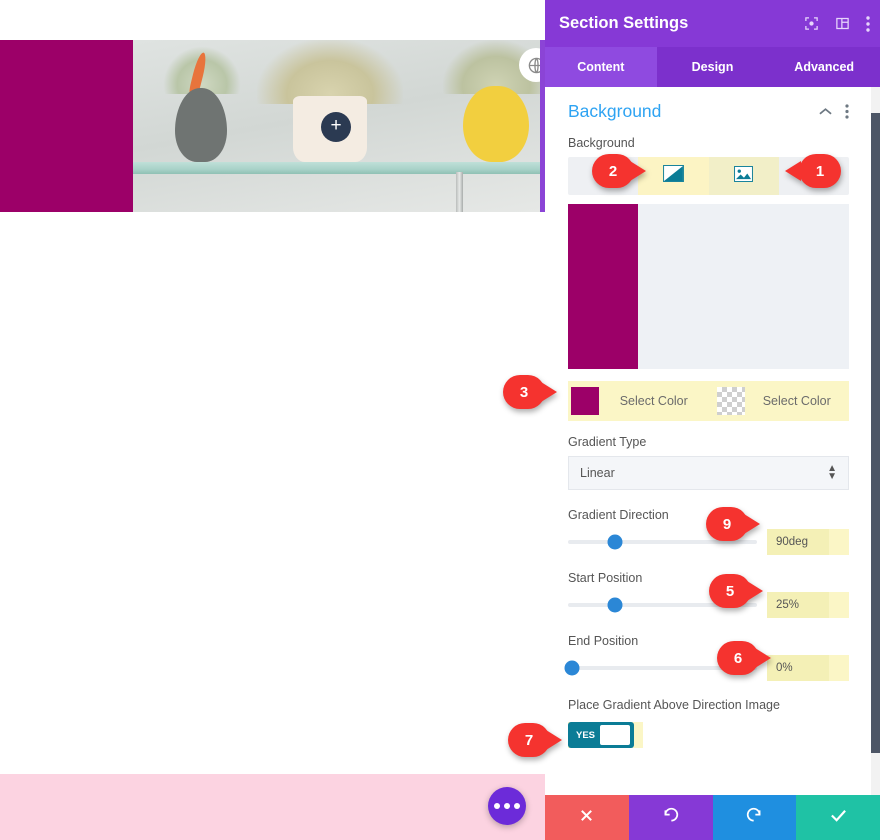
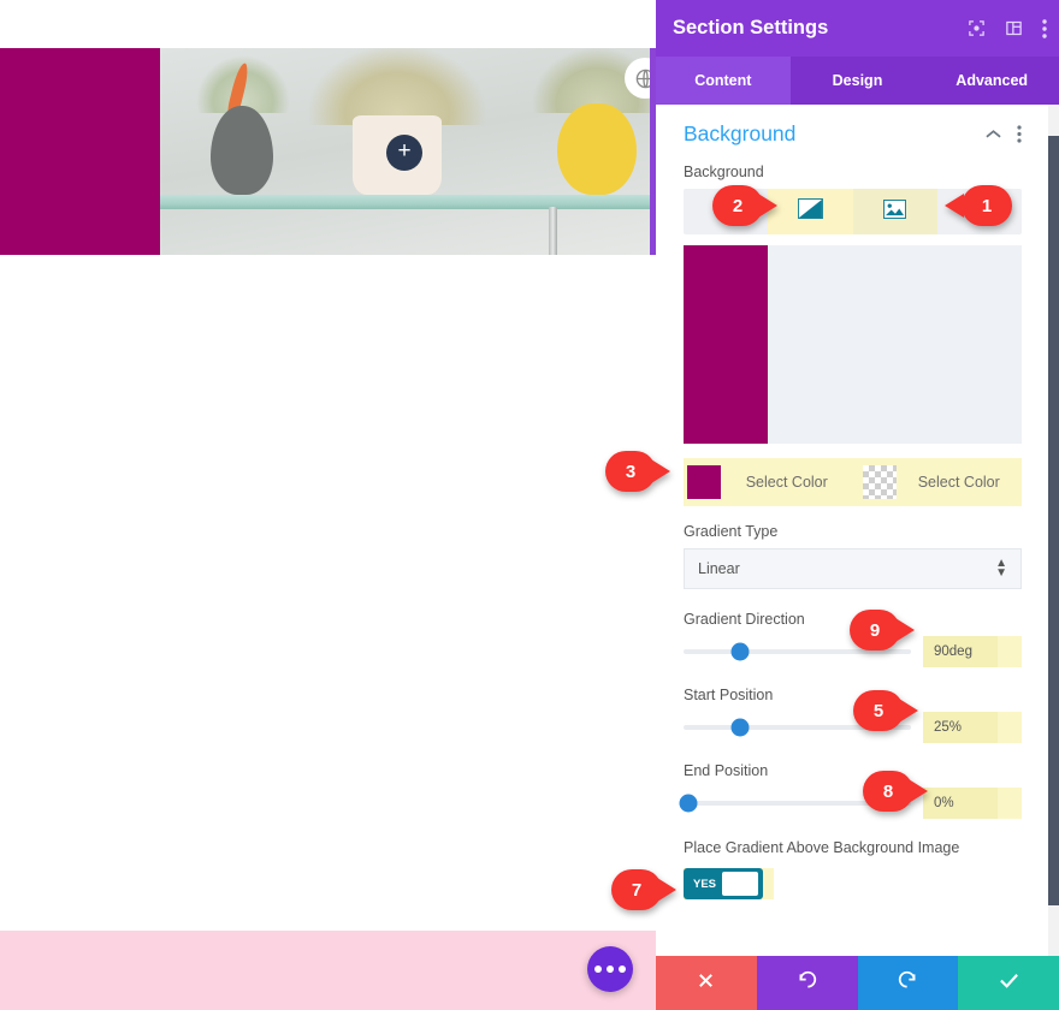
  +
  Section Settings
  Content
  Design
  Advanced
  Background
  Background
  Select Color
  Select Color
  Gradient Type
  Linear
  ▲
  ▼
  Gradient Direction
  90deg
  Start Position
  25%
  End Position
  0%
- Place Gradient Above Direction Image
+ Place Gradient Above Background Image
  YES
  1
  2
  3
  9
  5
- 6
+ 8
  7
